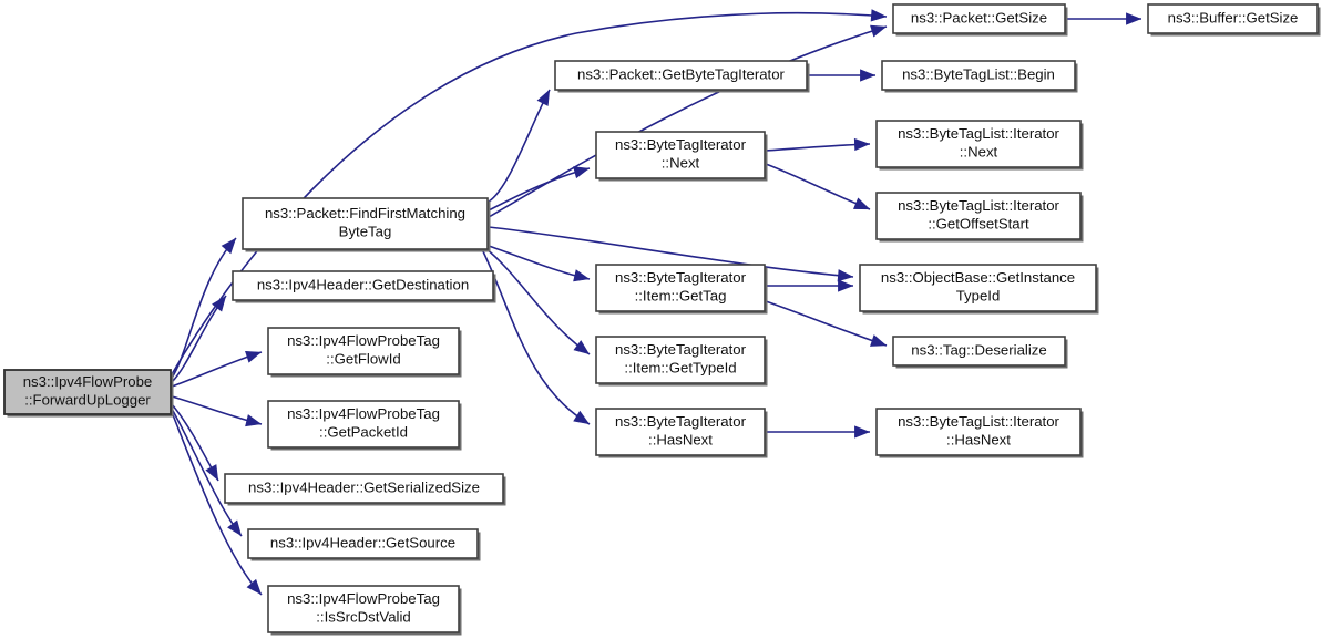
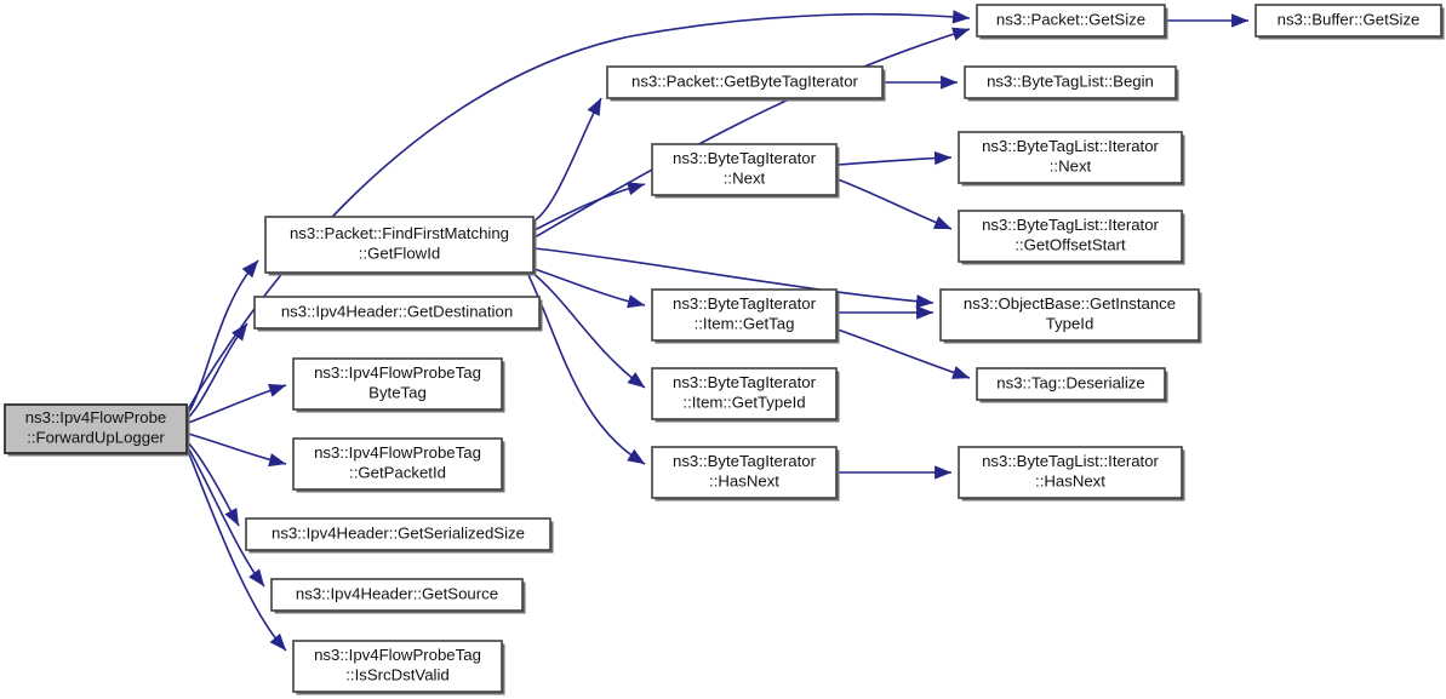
  ns3::Ipv4FlowProbe
  ::ForwardUpLogger
  ns3::Packet::FindFirstMatching
- ByteTag
+ ::GetFlowId
  ns3::Ipv4Header::GetDestination
  ns3::Ipv4FlowProbeTag
- ::GetFlowId
+ ByteTag
  ns3::Ipv4FlowProbeTag
  ::GetPacketId
  ns3::Ipv4Header::GetSerializedSize
  ns3::Ipv4Header::GetSource
  ns3::Ipv4FlowProbeTag
  ::IsSrcDstValid
  ns3::Packet::GetByteTagIterator
  ns3::ByteTagIterator
  ::Next
  ns3::ByteTagIterator
  ::Item::GetTag
  ns3::ByteTagIterator
  ::Item::GetTypeId
  ns3::ByteTagIterator
  ::HasNext
  ns3::Packet::GetSize
  ns3::Buffer::GetSize
  ns3::ByteTagList::Begin
  ns3::ByteTagList::Iterator
  ::Next
  ns3::ByteTagList::Iterator
  ::GetOffsetStart
  ns3::ObjectBase::GetInstance
  TypeId
  ns3::Tag::Deserialize
  ns3::ByteTagList::Iterator
  ::HasNext
